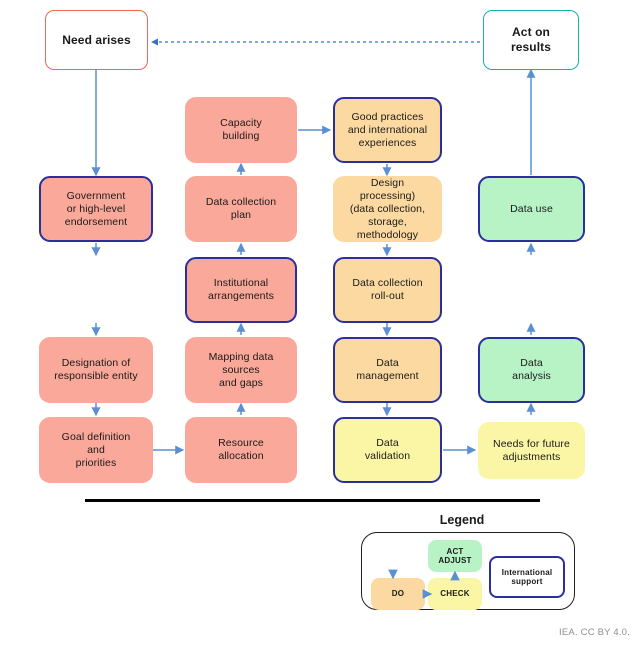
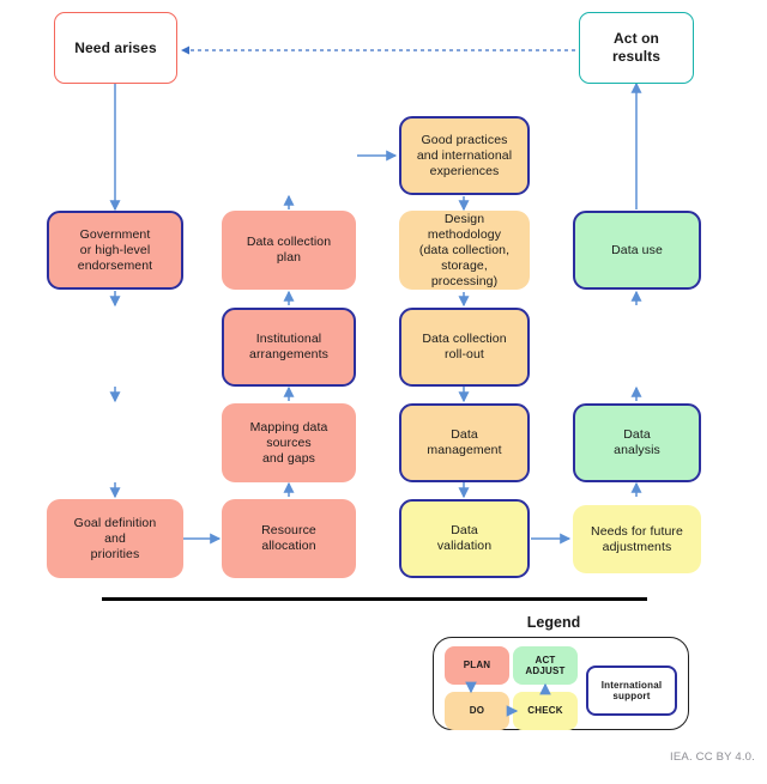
  Need arises
  Act on
  results
  Government
  or high-level
  endorsement
- Designation of
- responsible entity
  Goal definition
  and
  priorities
- Capacity
- building
  Data collection
  plan
  Institutional
  arrangements
  Mapping data
  sources
  and gaps
  Resource
  allocation
  Good practices
  and international
  experiences
  Design
- processing)
+ methodology
  (data collection,
  storage,
- methodology
+ processing)
  Data collection
  roll-out
  Data
  management
  Data
  validation
  Data use
  Data
  analysis
  Needs for future
  adjustments
  Legend
+ PLAN
  DO
  ACT
  ADJUST
  CHECK
  International
  support
  IEA. CC BY 4.0.
